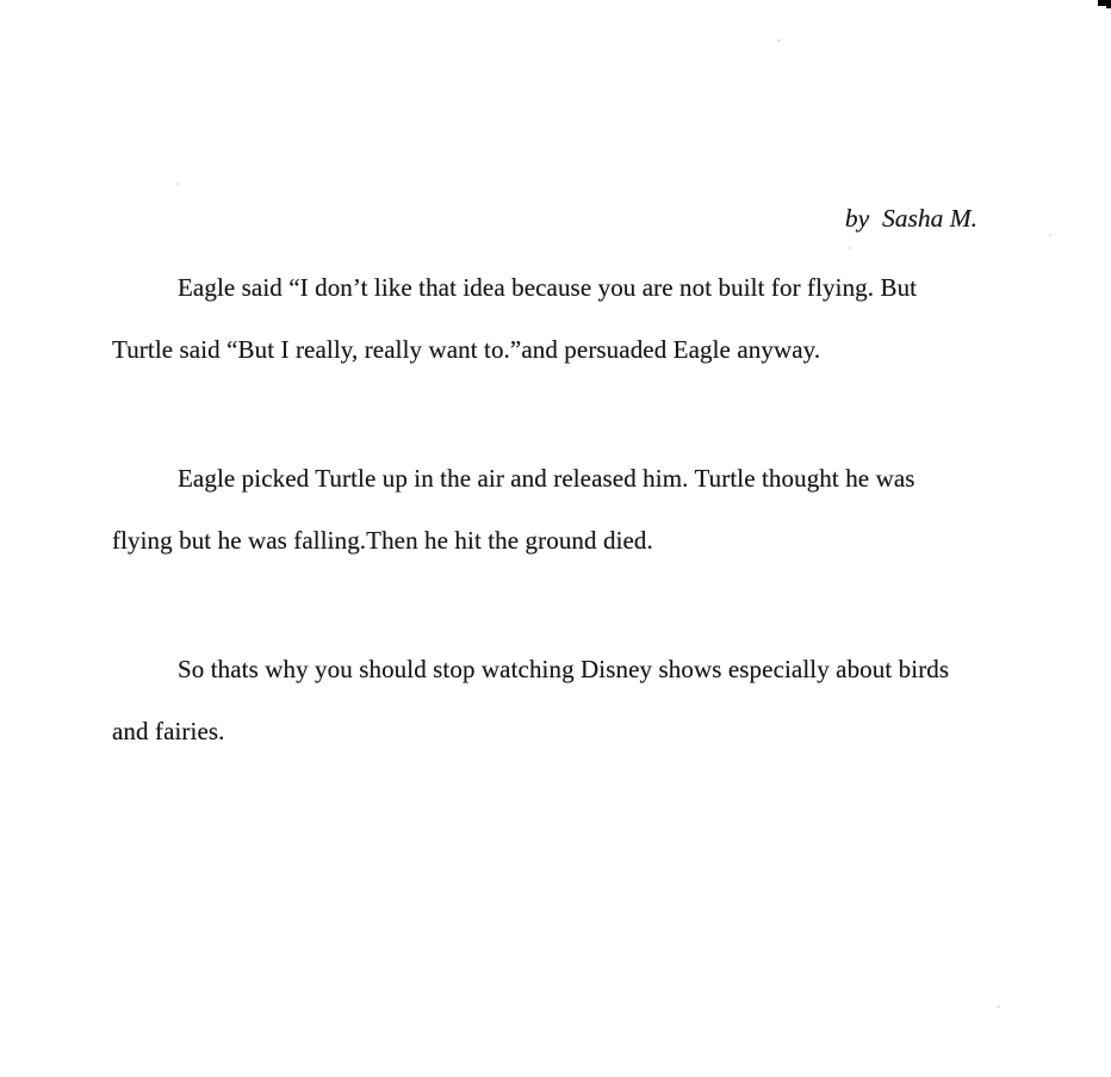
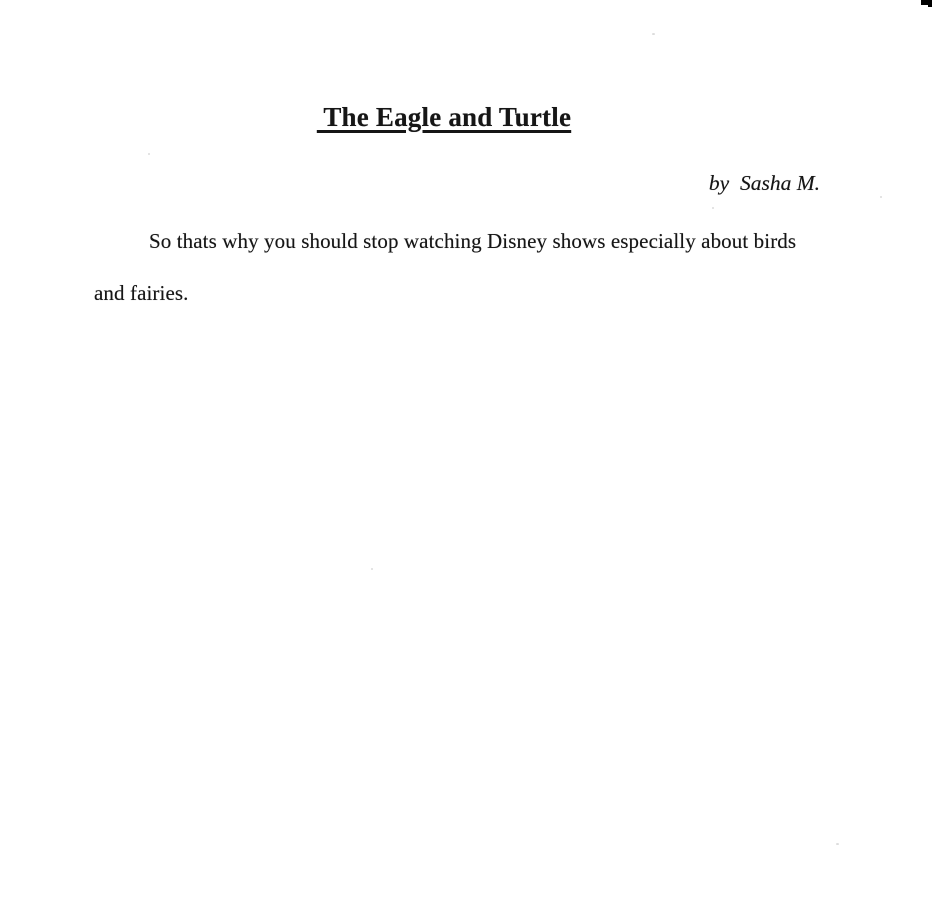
+ The Eagle and Turtle
  by Sasha M.
- Eagle said “I don’t like that idea because you are not built for flying. But
- Turtle said “But I really, really want to.”and persuaded Eagle anyway.
- Eagle picked Turtle up in the air and released him. Turtle thought he was
- flying but he was falling.Then he hit the ground died.
  So thats why you should stop watching Disney shows especially about birds
  and fairies.
